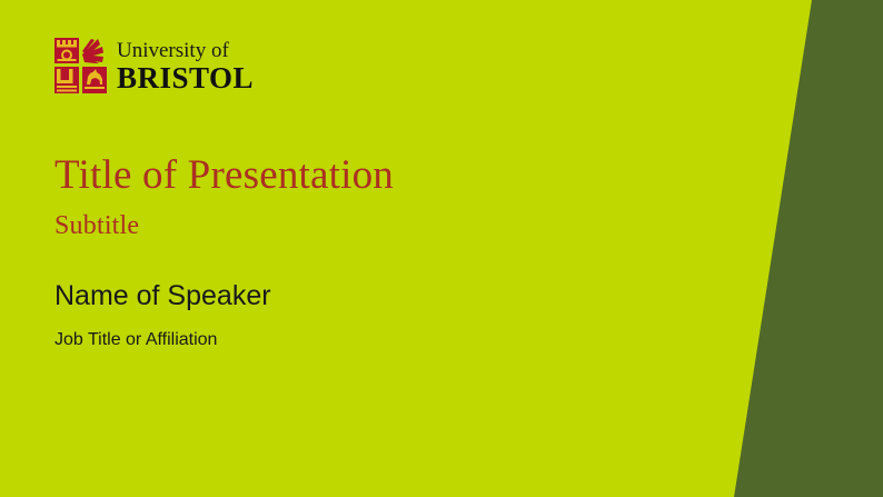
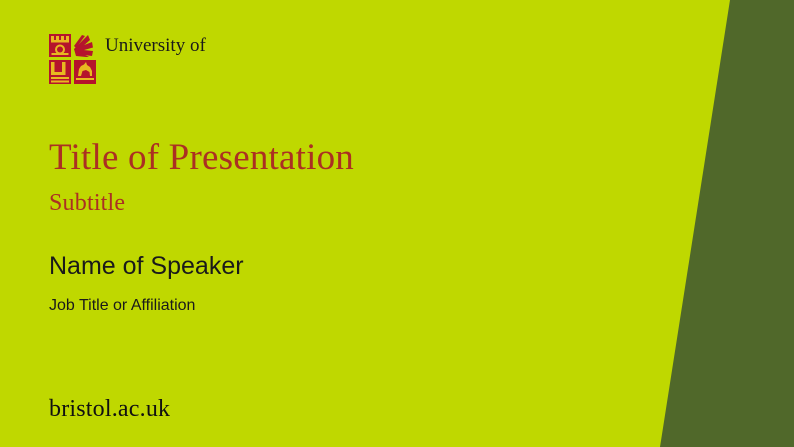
  University of
- BRISTOL
  Title of Presentation
  Subtitle
  Name of Speaker
  Job Title or Affiliation
+ bristol.ac.uk
